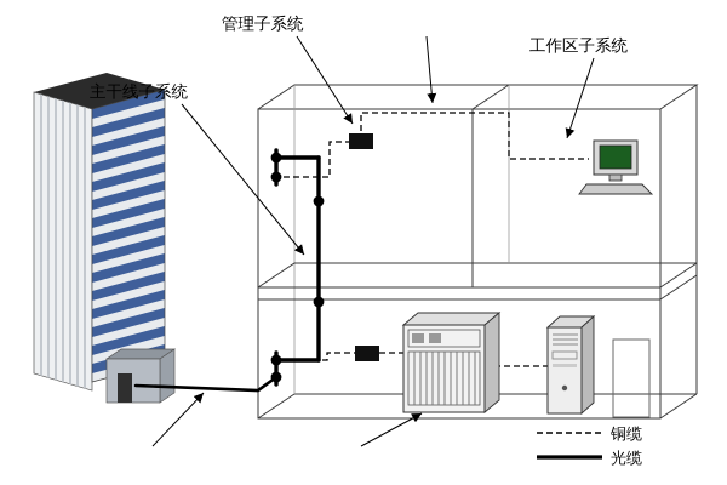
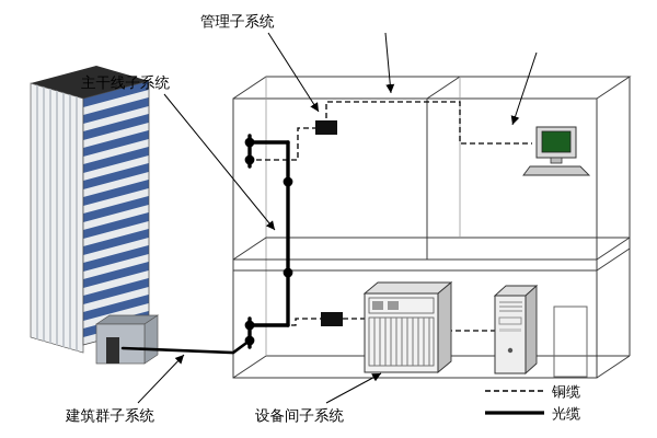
  管理子系统
- 工作区子系统
  主干线子系统
+ 建筑群子系统
+ 设备间子系统
  铜缆
  光缆
